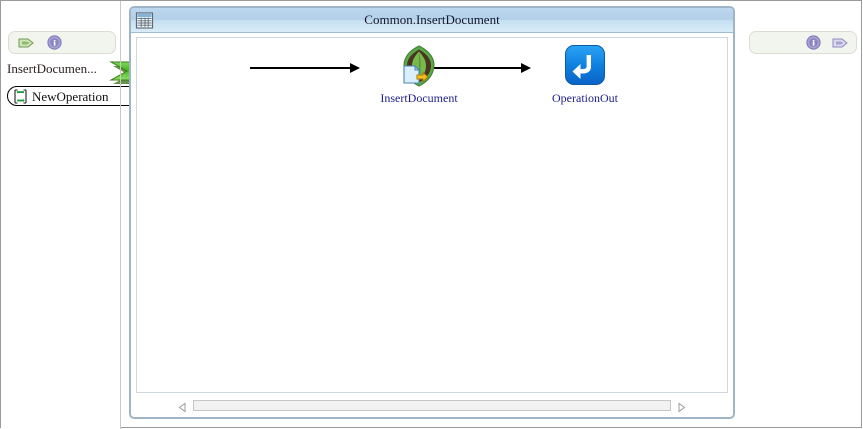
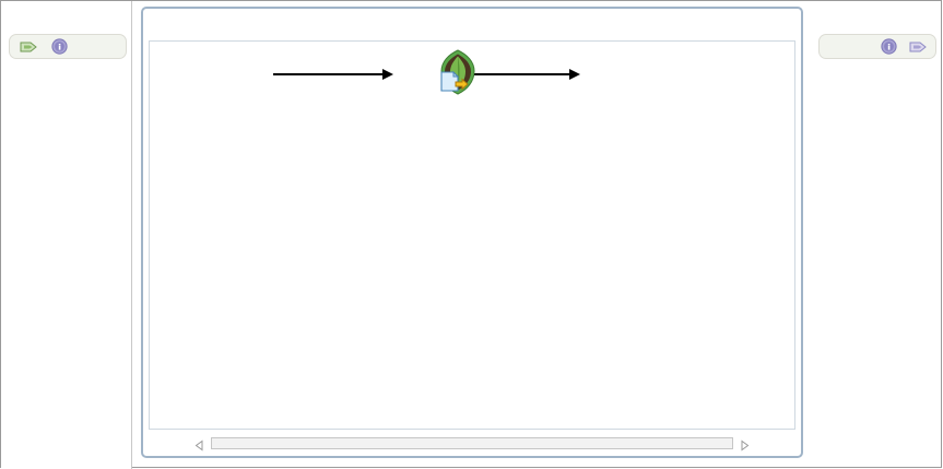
- InsertDocumen...
- NewOperation
- Common.InsertDocument
- InsertDocument
- OperationOut
